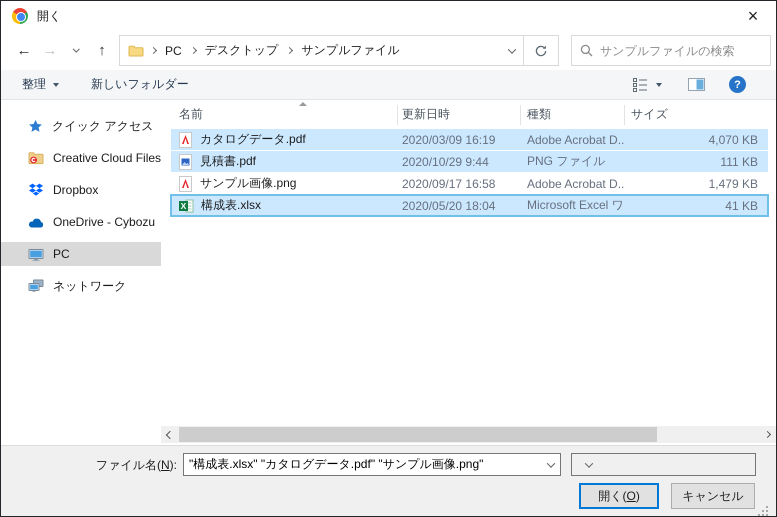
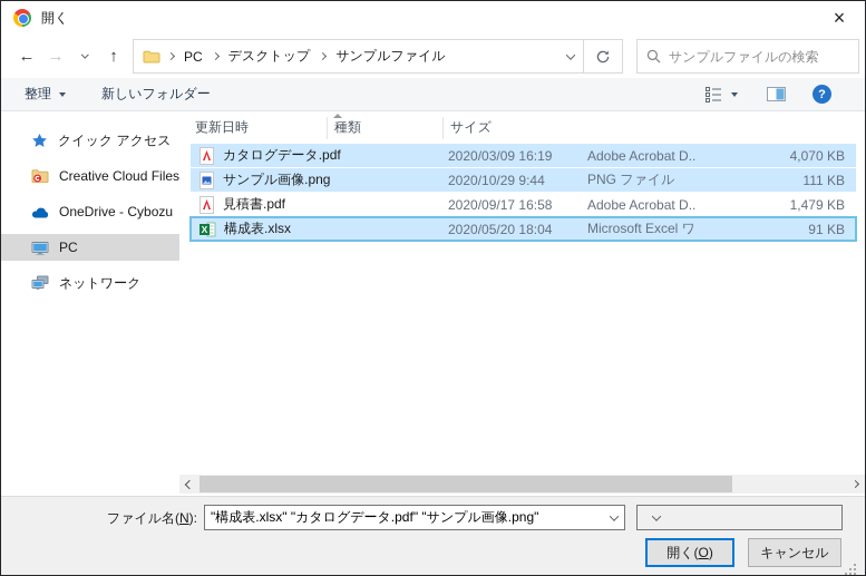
  開く
  ×
  ←
  →
  ↑
  PC
  デスクトップ
  サンプルファイル
  サンプルファイルの検索
  整理
  新しいフォルダー
  ?
  クイック アクセス
  Creative Cloud Files
- Dropbox
  OneDrive - Cybozu
  PC
  ネットワーク
- 名前
  更新日時
  種類
  サイズ
  カタログデータ.pdf
  2020/03/09 16:19
  Adobe Acrobat D..
  4,070 KB
- 見積書.pdf
+ サンプル画像.png
  2020/10/29 9:44
  PNG ファイル
  111 KB
- サンプル画像.png
+ 見積書.pdf
  2020/09/17 16:58
  Adobe Acrobat D..
  1,479 KB
  X
  構成表.xlsx
  2020/05/20 18:04
  Microsoft Excel ワ
- 41 KB
+ 91 KB
  ファイル名(N):
  "構成表.xlsx" "カタログデータ.pdf" "サンプル画像.png"
  開く(
  O
  )
  キャンセル
